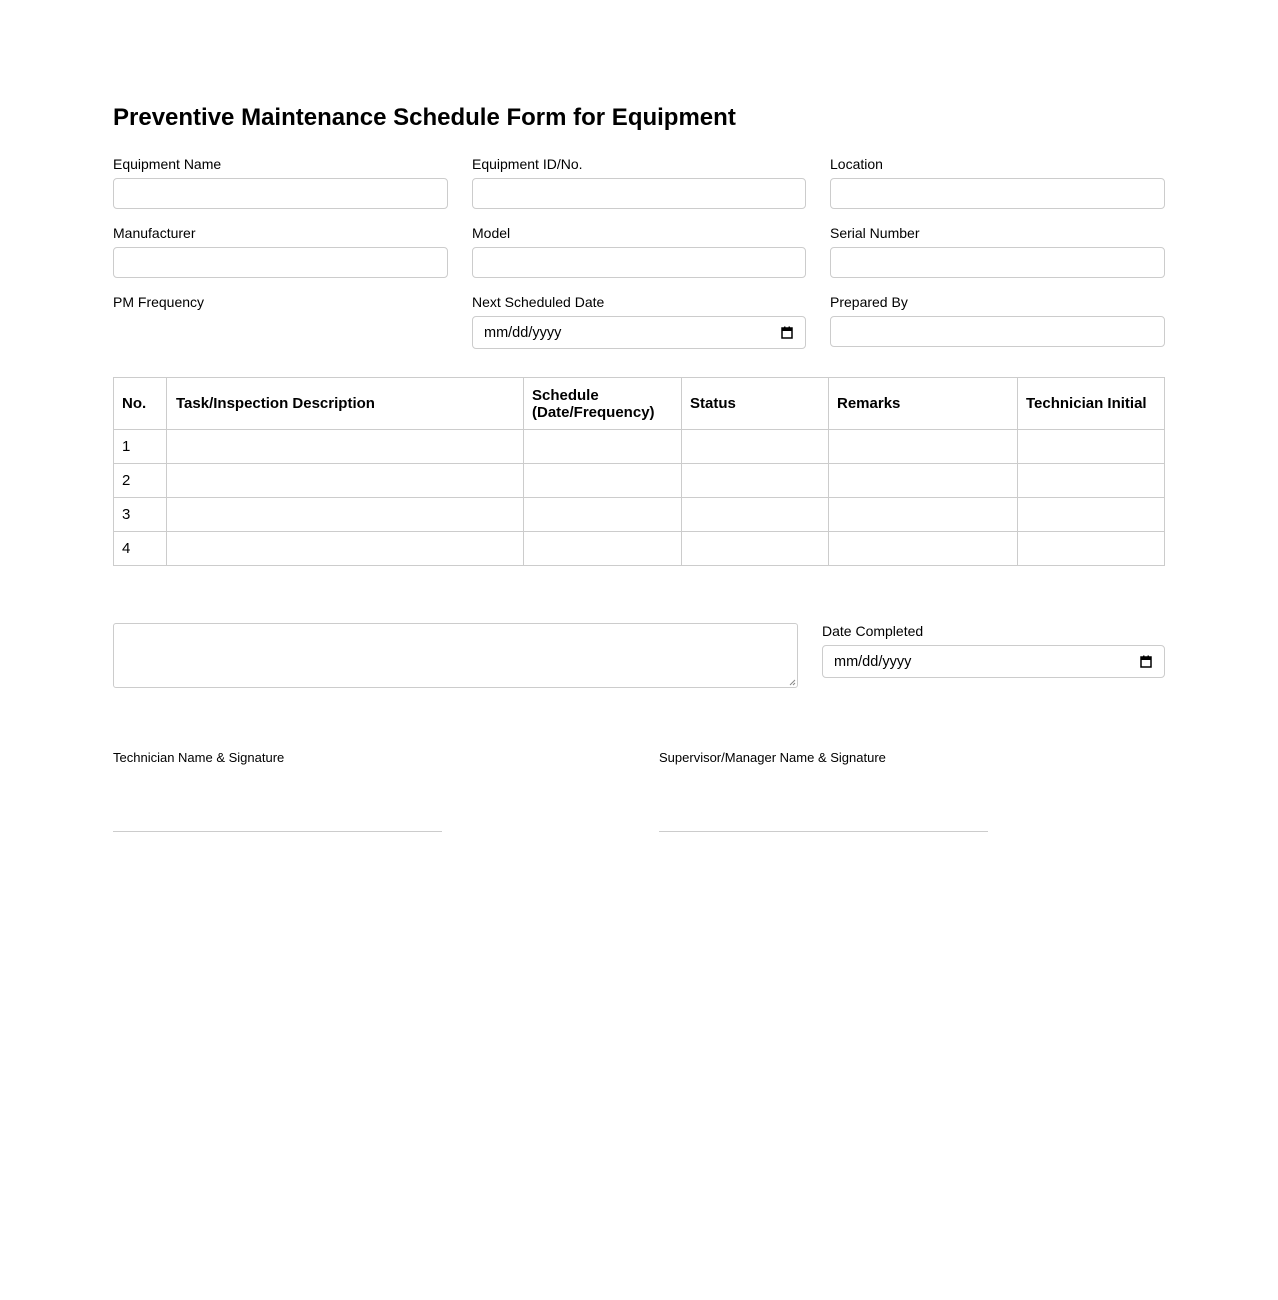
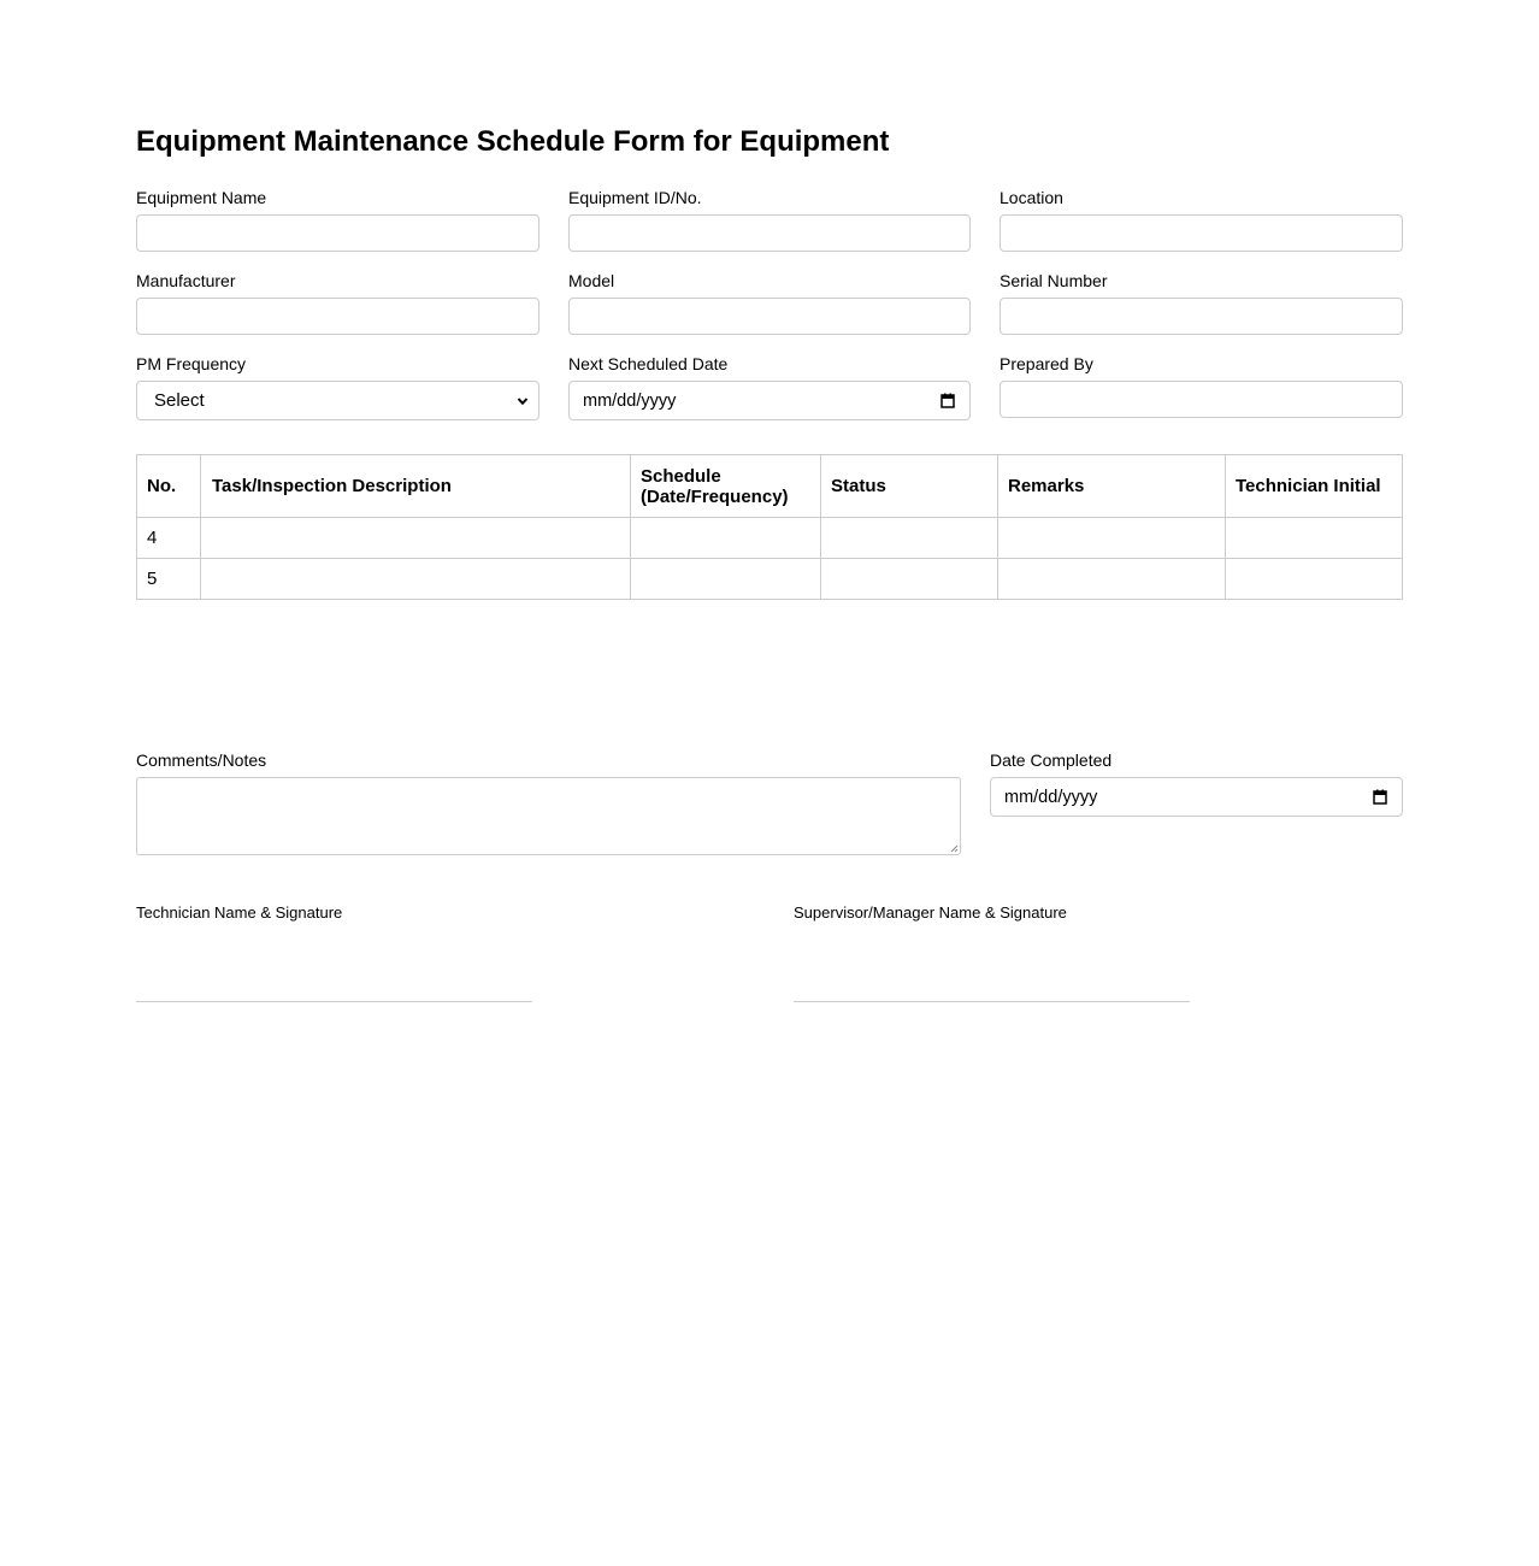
- Preventive Maintenance Schedule Form for Equipment
+ Equipment Maintenance Schedule Form for Equipment
  Equipment Name
  Equipment ID/No.
  Location
  Manufacturer
  Model
  Serial Number
  PM Frequency
+ Select
  Next Scheduled Date
  mm/dd/yyyy
  Prepared By
  No.	Task/Inspection Description	Schedule (Date/Frequency)	Status	Remarks	Technician Initial
- 1
- 2
- 3
  4
+ 5
+ Comments/Notes
  Date Completed
  mm/dd/yyyy
  Technician Name & Signature
  Supervisor/Manager Name & Signature
